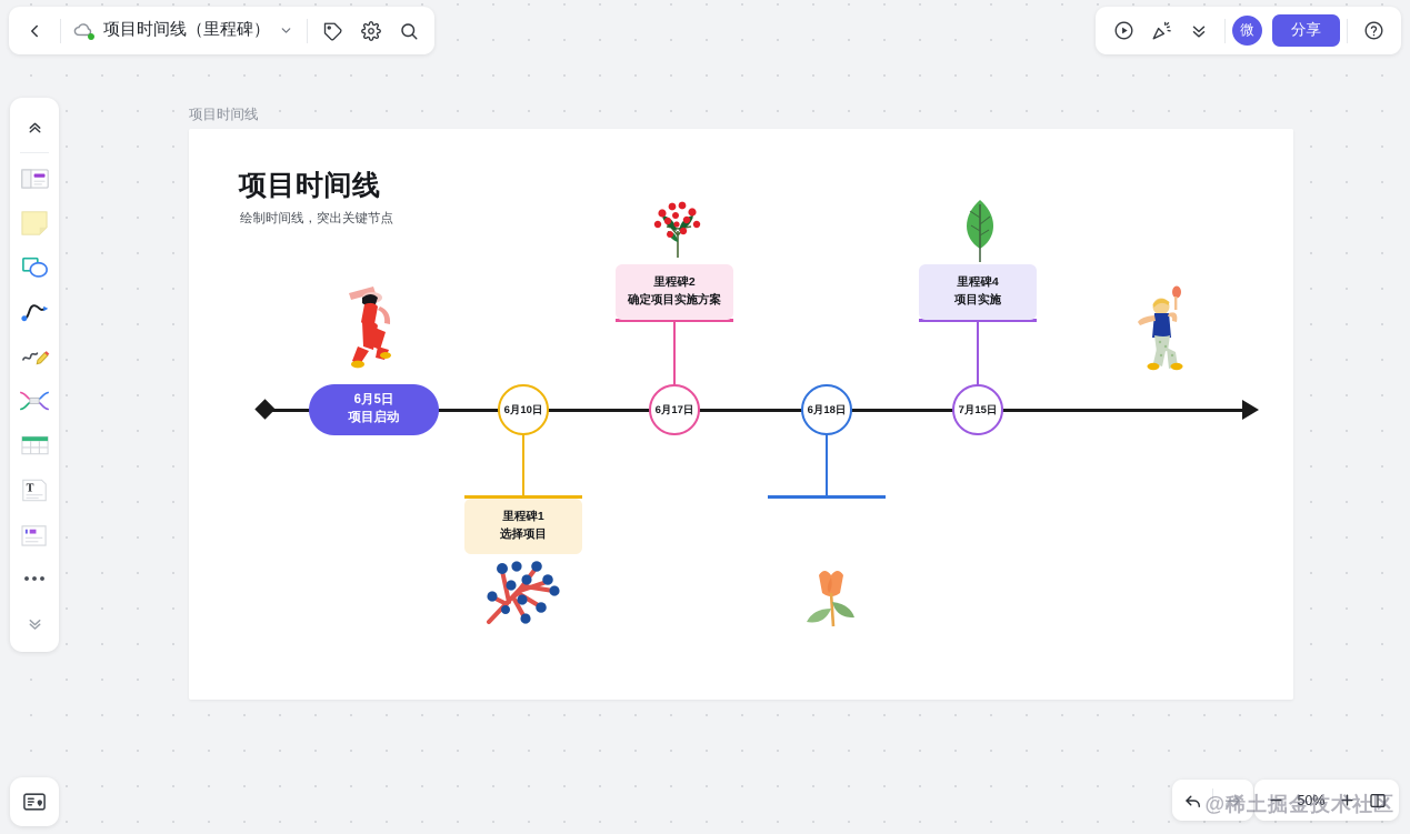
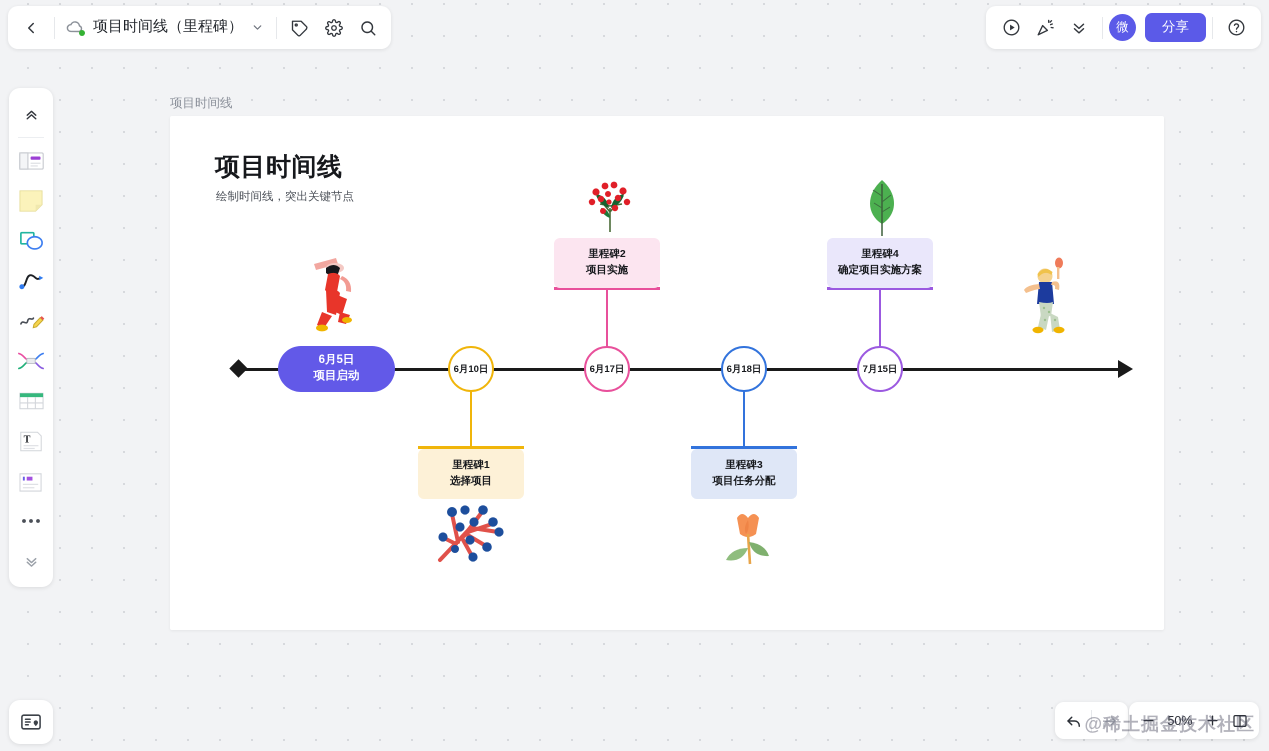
  项目时间线（里程碑）
  微
  分享
  T
  项目时间线
  项目时间线
  绘制时间线，突出关键节点
  6月5日
  项目启动
  6月10日
  里程碑1
  选择项目
  里程碑2
- 确定项目实施方案
+ 项目实施
  6月17日
  6月18日
+ 里程碑3
+ 项目任务分配
  里程碑4
- 项目实施
+ 确定项目实施方案
  7月15日
  50%
  @稀土掘金技术社区
